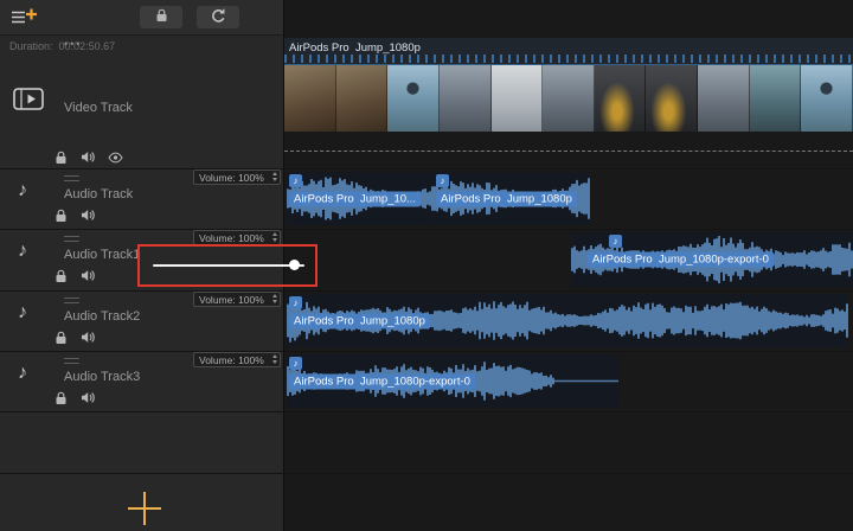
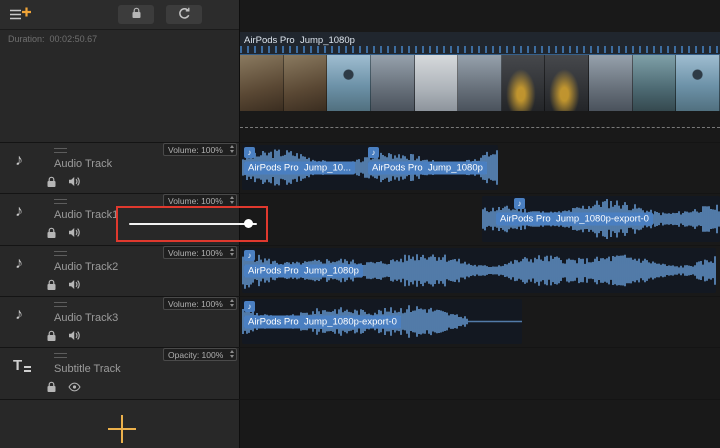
  Duration: 00:02:50.67
  AirPods Pro Jump_1080p
- •••
- Video Track
  Volume: 100%
  ♪
  Audio Track
  Volume: 100%
  ♪
  Audio Track1
  Volume: 100%
  ♪
  Audio Track2
  Volume: 100%
  ♪
  Audio Track3
+ Opacity: 100%
+ T
+ Subtitle Track
  ♪
  AirPods Pro Jump_10...
  ♪
  AirPods Pro Jump_1080p
  ♪
  AirPods Pro Jump_1080p-export-0
  ♪
  AirPods Pro Jump_1080p
  ♪
  AirPods Pro Jump_1080p-export-0
